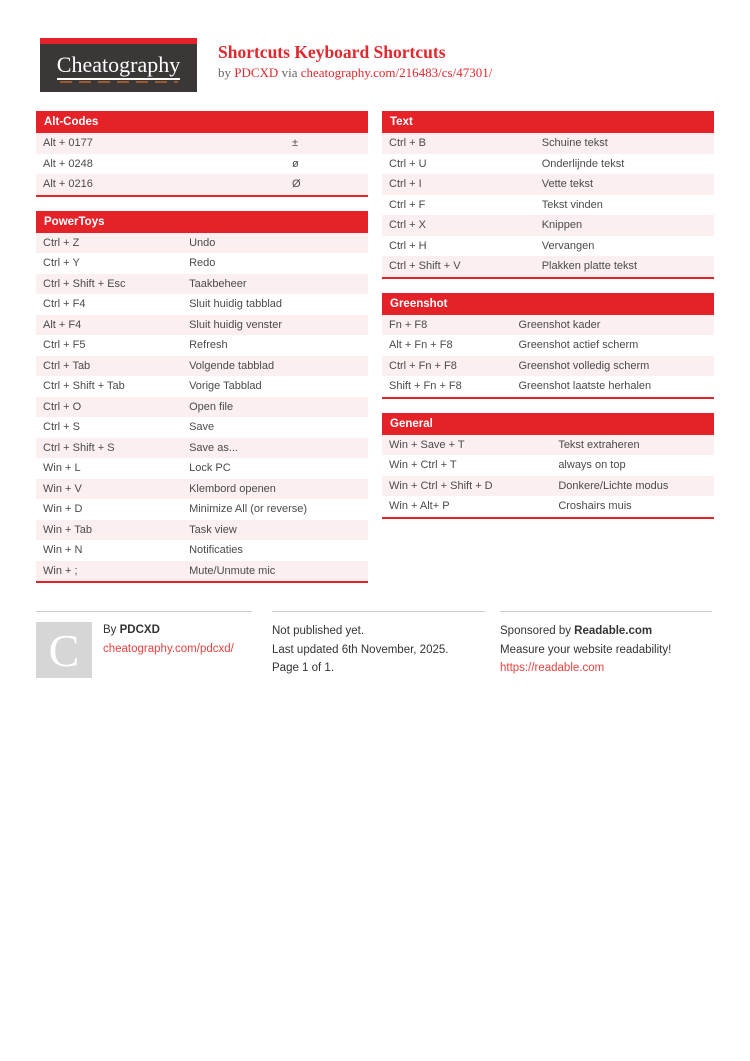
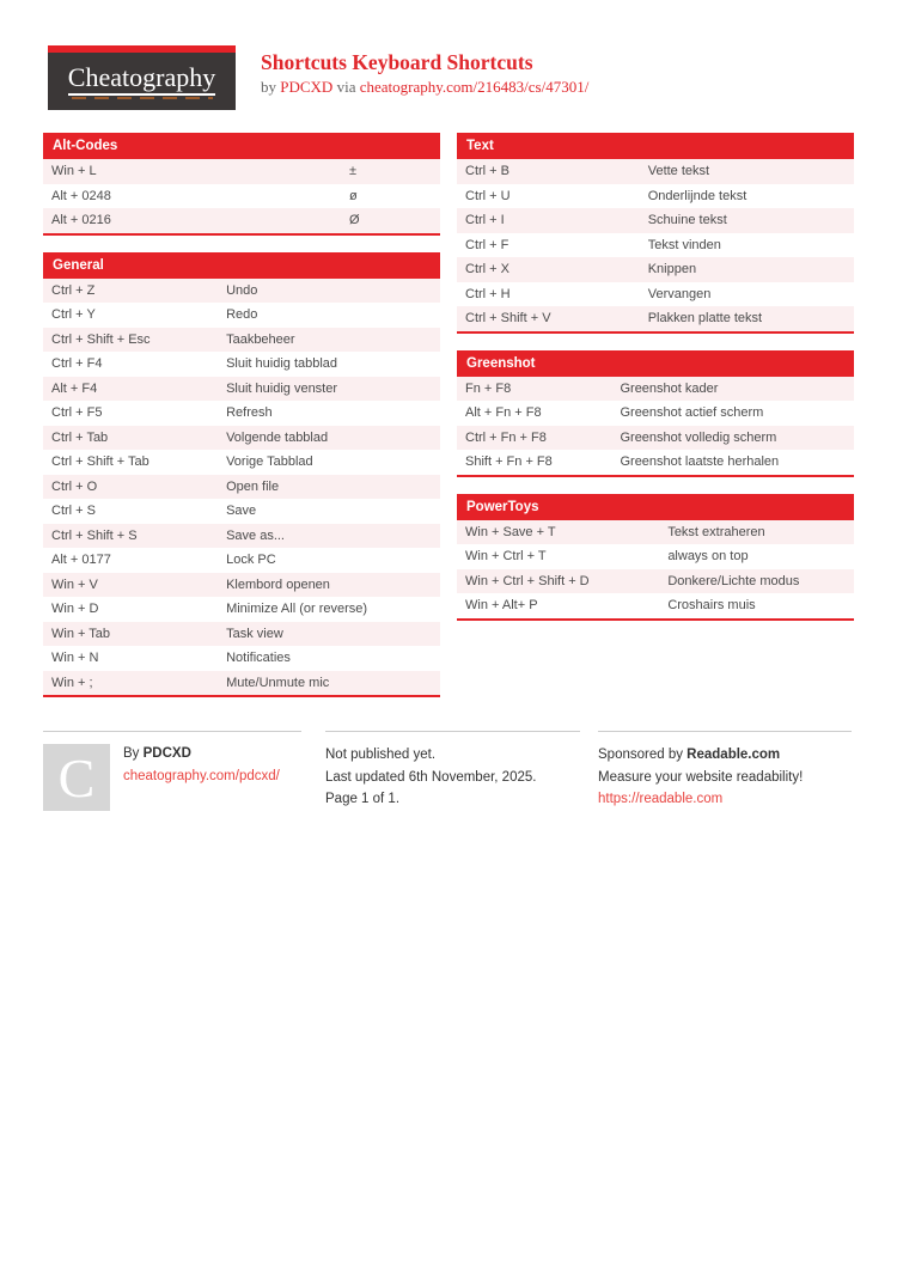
  Cheatography
  Shortcuts Keyboard Shortcuts
  by PDCXD via cheatography.com/216483/cs/47301/
  Alt-Codes
- Alt + 0177
+ Win + L
  ±
  Alt + 0248
  ø
  Alt + 0216
  Ø
- PowerToys
+ General
  Ctrl + Z
  Undo
  Ctrl + Y
  Redo
  Ctrl + Shift + Esc
  Taakbeheer
  Ctrl + F4
  Sluit huidig tabblad
  Alt + F4
  Sluit huidig venster
  Ctrl + F5
  Refresh
  Ctrl + Tab
  Volgende tabblad
  Ctrl + Shift + Tab
  Vorige Tabblad
  Ctrl + O
  Open file
  Ctrl + S
  Save
  Ctrl + Shift + S
  Save as...
- Win + L
+ Alt + 0177
  Lock PC
  Win + V
  Klembord openen
  Win + D
  Minimize All (or reverse)
  Win + Tab
  Task view
  Win + N
  Notificaties
  Win + ;
  Mute/Unmute mic
  Text
  Ctrl + B
- Schuine tekst
+ Vette tekst
  Ctrl + U
  Onderlijnde tekst
  Ctrl + I
- Vette tekst
+ Schuine tekst
  Ctrl + F
  Tekst vinden
  Ctrl + X
  Knippen
  Ctrl + H
  Vervangen
  Ctrl + Shift + V
  Plakken platte tekst
  Greenshot
  Fn + F8
  Greenshot kader
  Alt + Fn + F8
  Greenshot actief scherm
  Ctrl + Fn + F8
  Greenshot volledig scherm
  Shift + Fn + F8
  Greenshot laatste herhalen
- General
+ PowerToys
  Win + Save + T
  Tekst extraheren
  Win + Ctrl + T
  always on top
  Win + Ctrl + Shift + D
  Donkere/Lichte modus
  Win + Alt+ P
  Croshairs muis
  C
  By PDCXD
  cheatography.com/pdcxd/
  Not published yet.
  Last updated 6th November, 2025.
  Page 1 of 1.
  Sponsored by Readable.com
  Measure your website readability!
  https://readable.com
